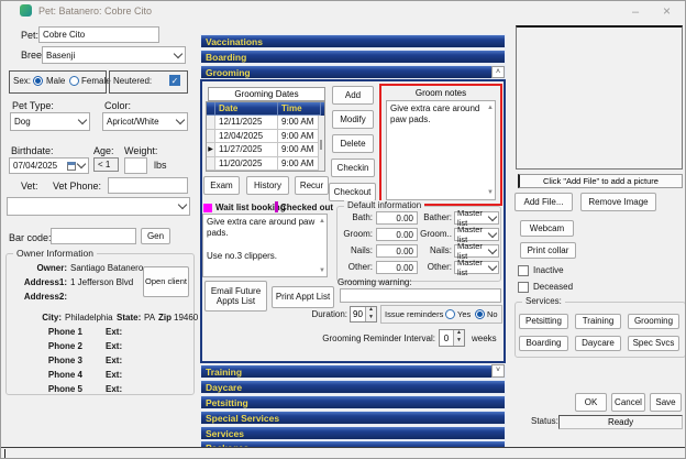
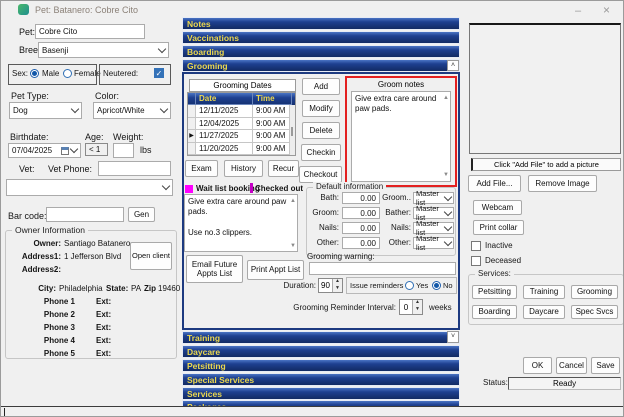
  Pet: Batanero: Cobre Cito
  –
  ×
  Pet:
  Cobre Cito
  Basenji
  Sex:
  Male
  Female
  Neutered:
  Pet Type:
  Dog
  Color:
  Apricot/White
  Birthdate:
  Age:
  Weight:
  07/04/2025
  < 1
  lbs
  Vet:
  Vet Phone:
  Bar code
  Gen
  Owner Information
  Owner:
  Santiago Batanero
  Address1:
  1 Jefferson Blvd
  Address2:
  Open client
  City:
  Philadelphia
  State:
  PA
  Zip
  19460
  Phone 1
  Ext:
  Phone 2
  Ext:
  Phone 3
  Ext:
  Phone 4
  Ext:
  Phone 5
  Ext:
+ Notes
  Vaccinations
  Boarding
  Grooming
  Grooming Dates
  Date
  Time
  12/11/2025
  9:00 AM
  12/04/2025
  9:00 AM
  11/27/2025
  9:00 AM
  11/20/2025
  9:00 AM
  Exam
  History
  Recur
  Wait list bookig
  Checked out
  Give extra care around paw pads.
  Use no.3 clippers.
  Email Future Appts List
  Print Appt List
  Add
  Modify
  Delete
  Checkin
  Checkout
  Groom notes
  Give extra care around paw pads.
  Default information
  Bath:
  0.00
- Bather:
+ Groom..
  Master list
  Groom:
  0.00
- Groom..
+ Bather:
  Master list
  Nails:
  0.00
  Nails:
  Master list
  Other:
  0.00
  Other:
  Master list
  Grooming warning:
  Duration:
  90
  Issue reminders
  Yes
  No
  Grooming Reminder Interval:
  0
  weeks
  Training
  Daycare
  Petsitting
  Special Services
  Services
  Click "Add File" to add a picture
  Add File...
  Remove Image
  Webcam
  Print collar
  Inactive
  Deceased
  Services:
  Petsitting
  Training
  Grooming
  Boarding
  Daycare
  Spec Svcs
  OK
  Cancel
  Save
  Status:
  Ready
